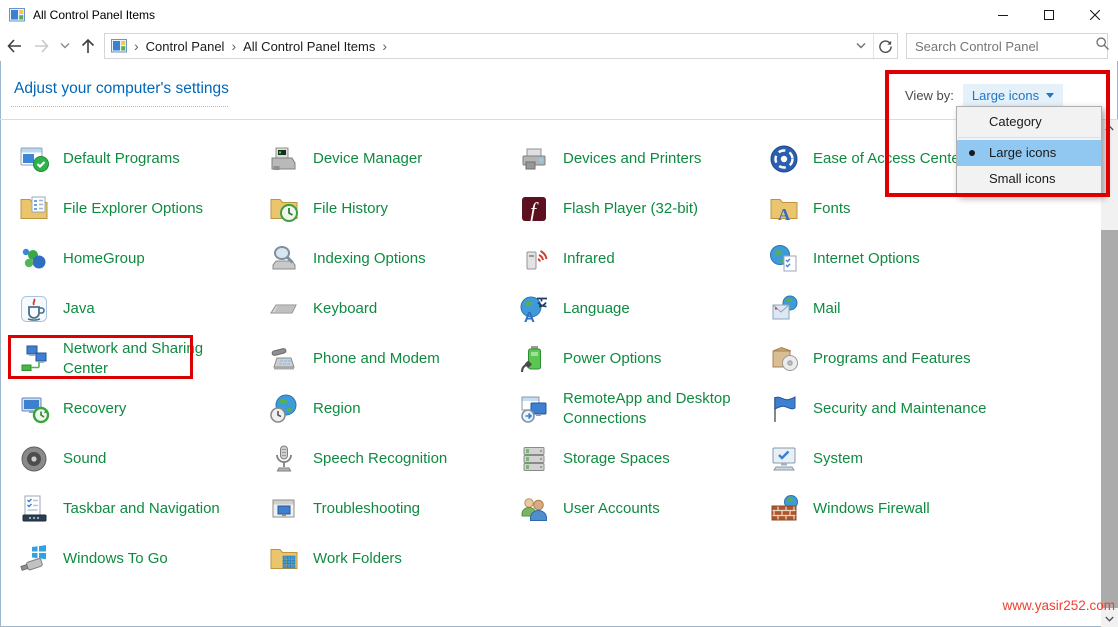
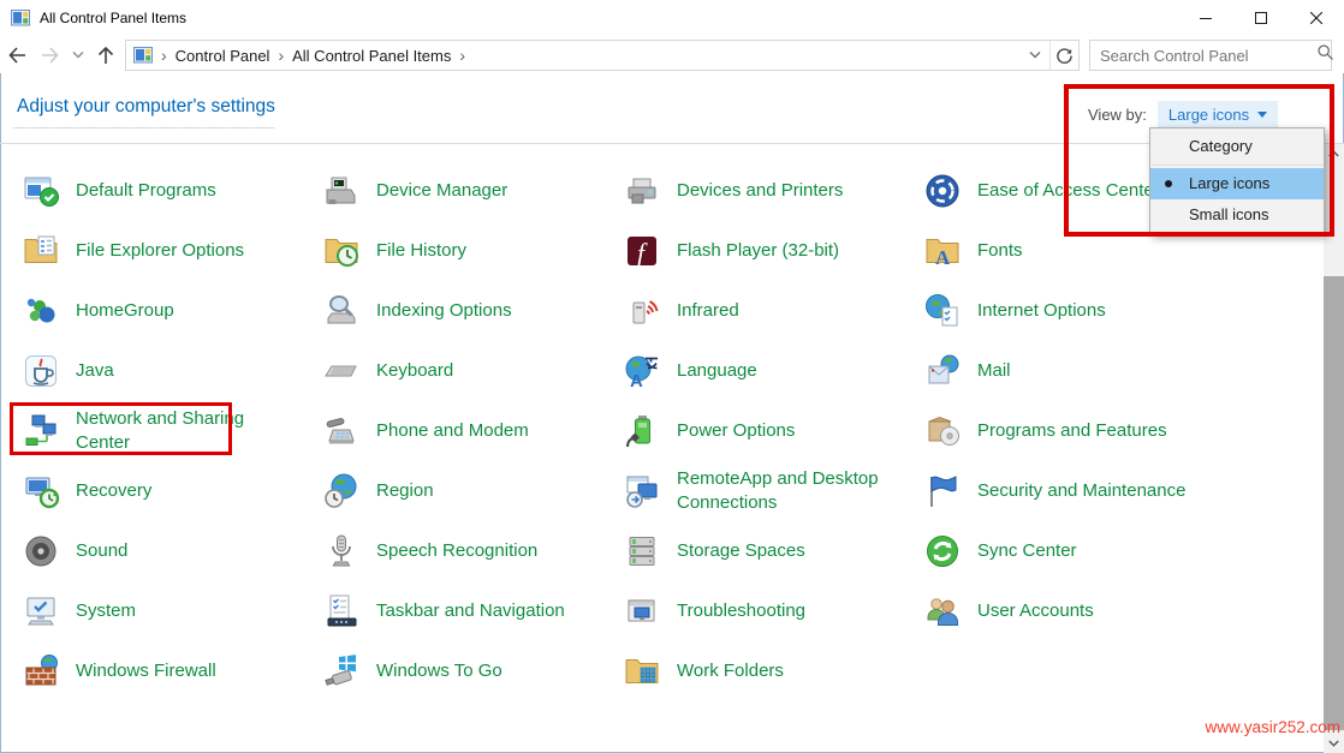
  All Control Panel Items
  ›
  Control Panel
  ›
  All Control Panel Items
  ›
  Search Control Panel
  Adjust your computer's settings
  View by:
  Large icons
  Category
  Large icons
  Small icons
  Default Programs
  Device Manager
  Devices and Printers
  Ease of Access Cent
  File Explorer Options
  File History
  f
  Flash Player (32-bit)
  A
  Fonts
  HomeGroup
  Indexing Options
  Infrared
  Internet Options
  Java
  Keyboard
  A
  Language
  Mail
  Network and Sharing Center
  Phone and Modem
  Power Options
  Programs and Features
  Recovery
  Region
  RemoteApp and Desktop Connections
  Security and Maintenance
  Sound
  Speech Recognition
  Storage Spaces
+ Sync Center
  System
  Taskbar and Navigation
  Troubleshooting
  User Accounts
  Windows Firewall
  Windows To Go
  Work Folders
  www.yasir252.com
